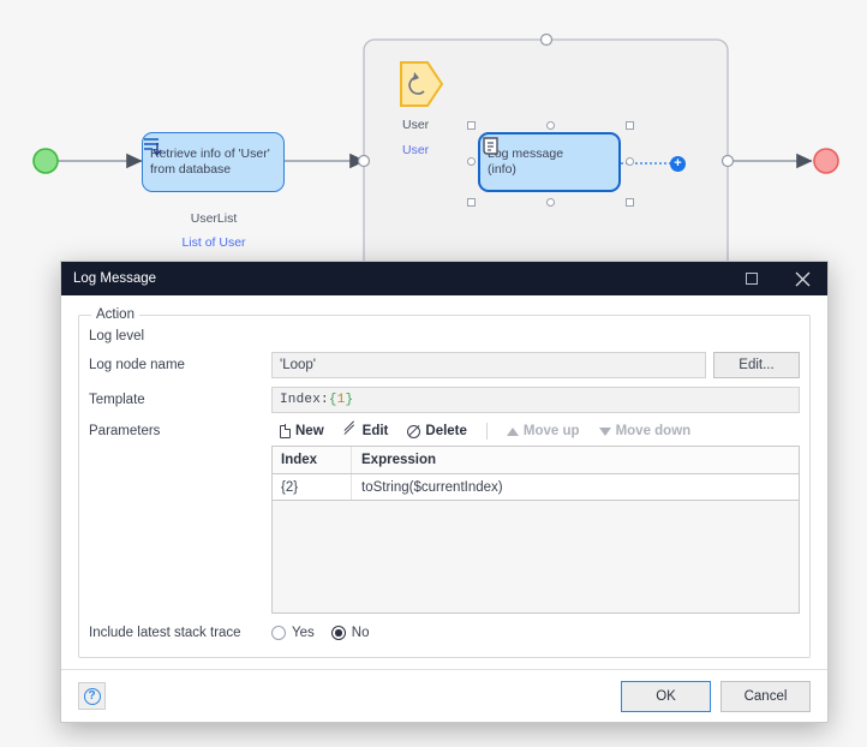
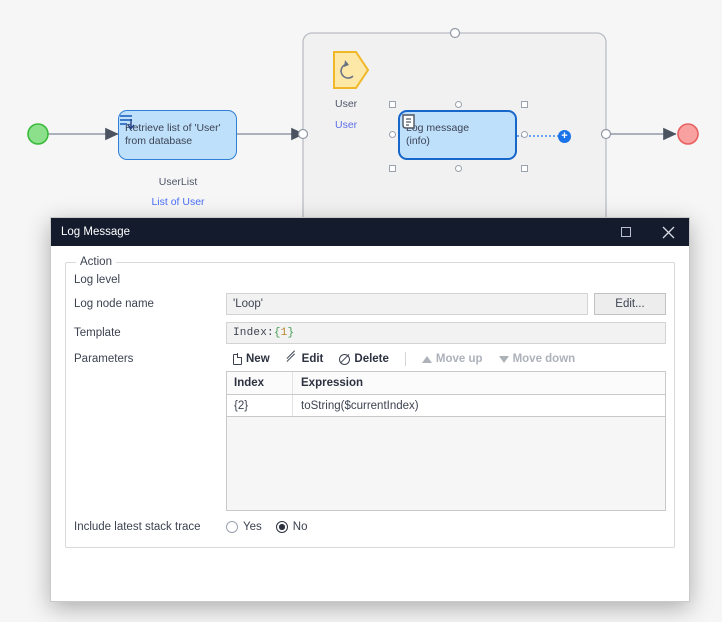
- Retrieve info of 'User' from database
+ Retrieve list of 'User' from database
  UserList
  List of User
  User
  User
  og message
  (info)
  +
  Log Message
  Action
  Log level
  Log node name
  'Loop'
  Edit...
  Template
  Index:
  {
  1
  }
  Parameters
  New
  Edit
  Delete
  Move up
  Move down
  Index
  Expression
  {2}
  toString($currentIndex)
  Include latest stack trace
  Yes
  No
- ?
- OK
- Cancel
